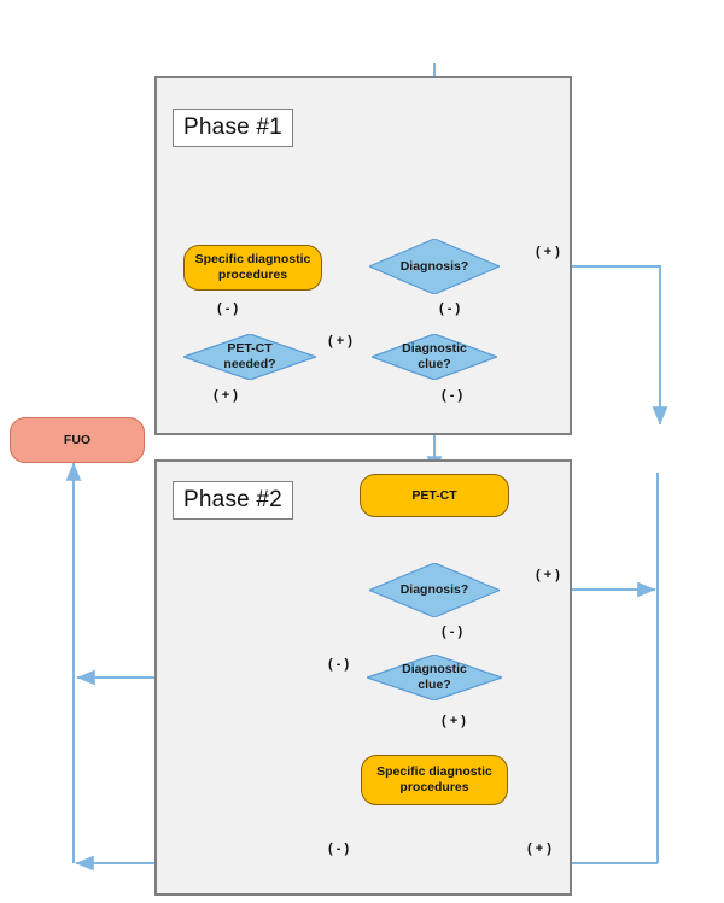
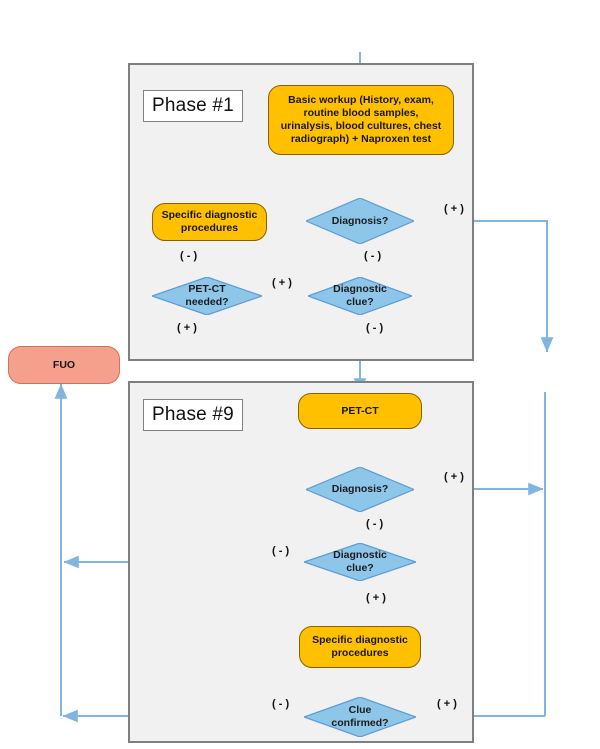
  Phase #1
- Phase #2
+ Phase #9
+ Basic workup (History, exam,
+ routine blood samples,
+ urinalysis, blood cultures, chest
+ radiograph) + Naproxen test
  Specific diagnostic
  procedures
  Diagnosis?
  PET-CT
  needed?
  Diagnostic
  clue?
  FUO
  PET-CT
  Diagnosis?
  Diagnostic
  clue?
  Specific diagnostic
  procedures
+ Clue
+ confirmed?
  ( + )
  ( - )
  ( - )
  ( + )
  ( - )
  ( + )
  ( + )
  ( - )
  ( - )
  ( + )
  ( - )
  ( + )
